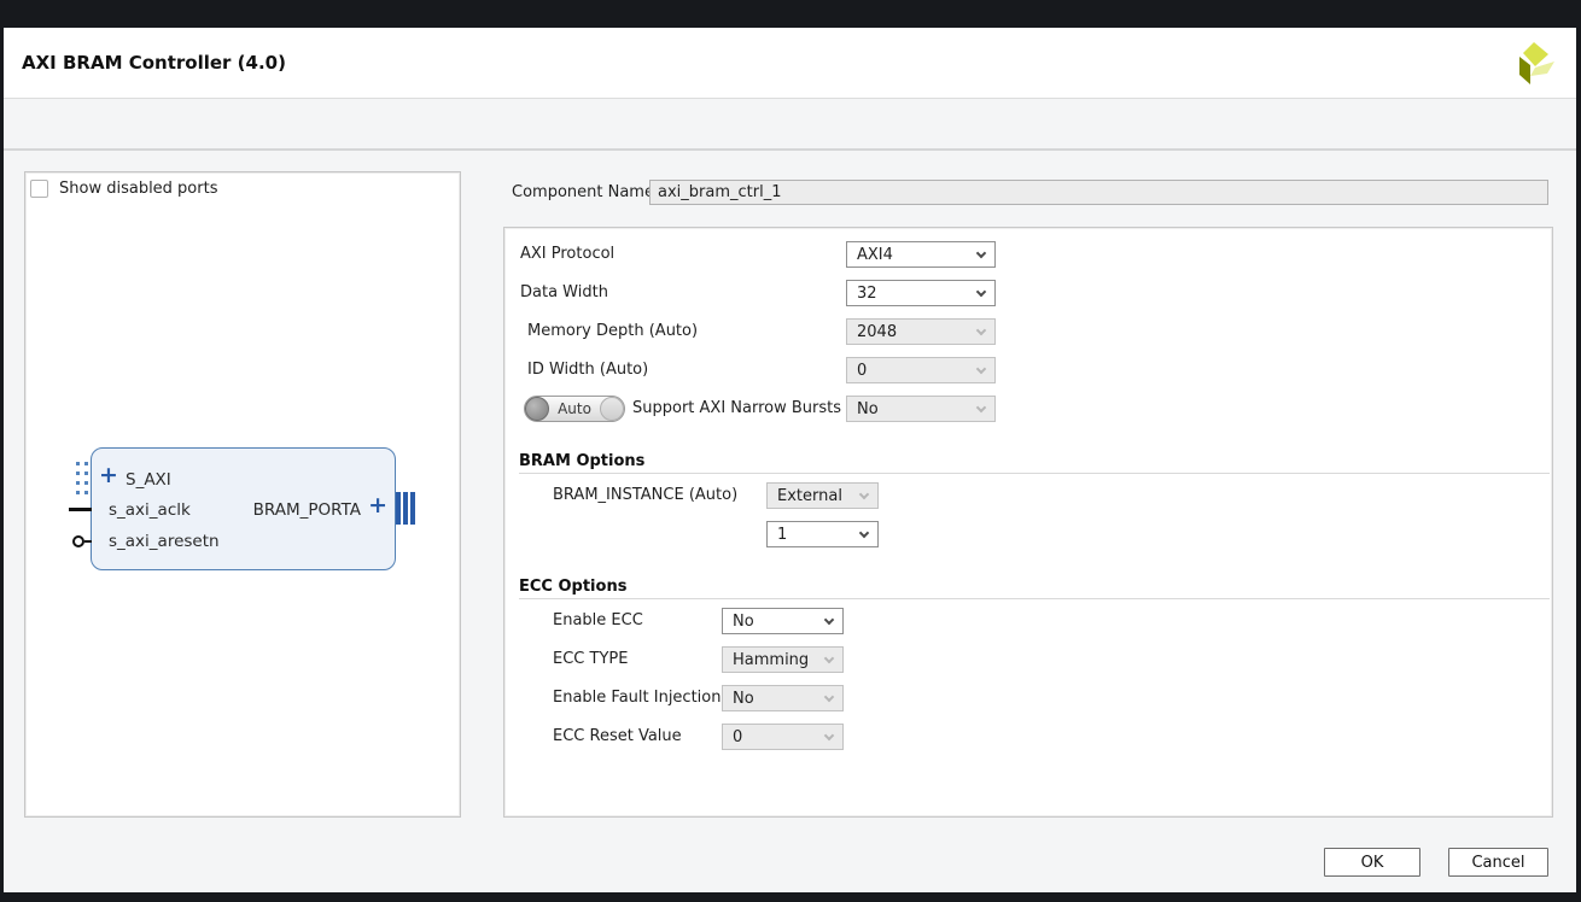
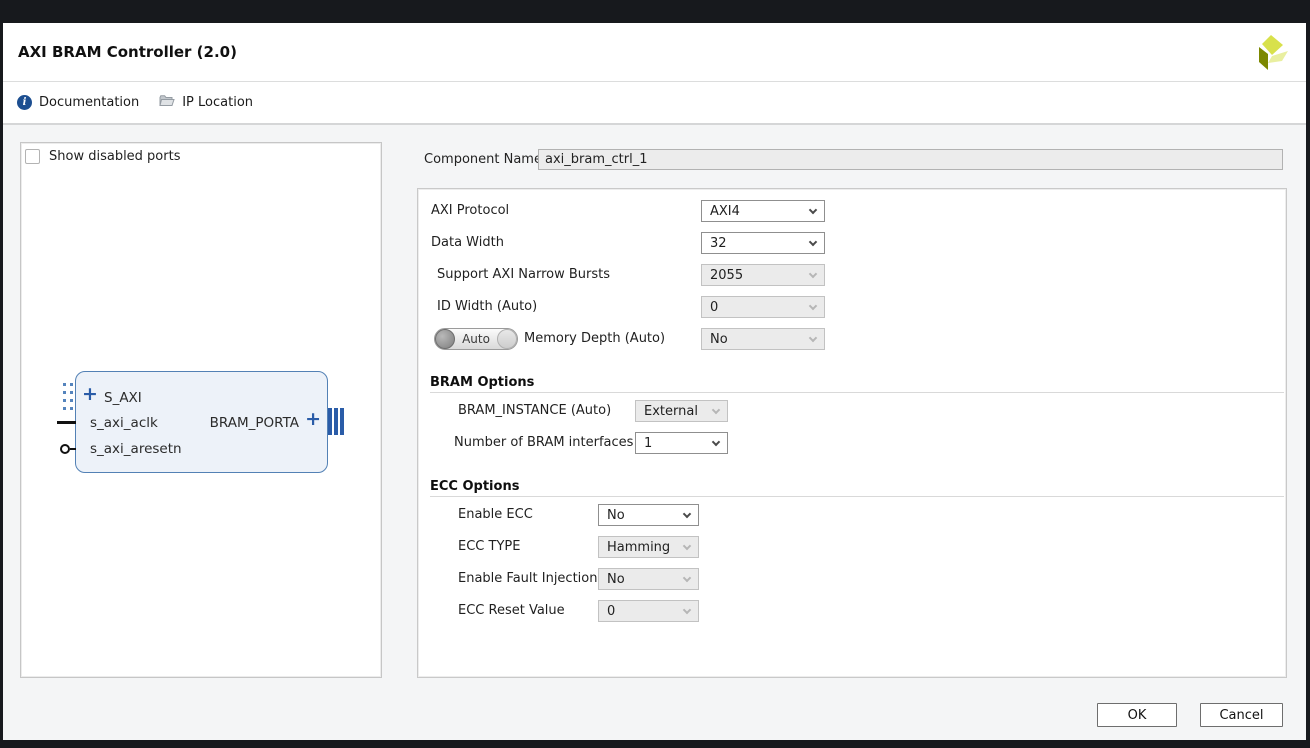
- AXI BRAM Controller (4.0)
+ AXI BRAM Controller (2.0)
+ i
+ Documentation
+ IP Location
  Show disabled ports
  +
  S_AXI
  s_axi_aclk
  BRAM_PORTA
  +
  s_axi_aresetn
  Component Nam
  axi_bram_ctrl_1
  AXI Protocol
  AXI4
  Data Width
  32
- Memory Depth (Auto)
+ Support AXI Narrow Bursts
- 2048
+ 2055
  ID Width (Auto)
  0
  Auto
- Support AXI Narrow Bursts
+ Memory Depth (Auto)
  No
  BRAM Options
  BRAM_INSTANCE (Auto)
  External
+ Number of BRAM interfaces
  1
  ECC Options
  Enable ECC
  No
  ECC TYPE
  Hamming
  Enable Fault Injection
  No
  ECC Reset Value
  0
  OK
  Cancel
